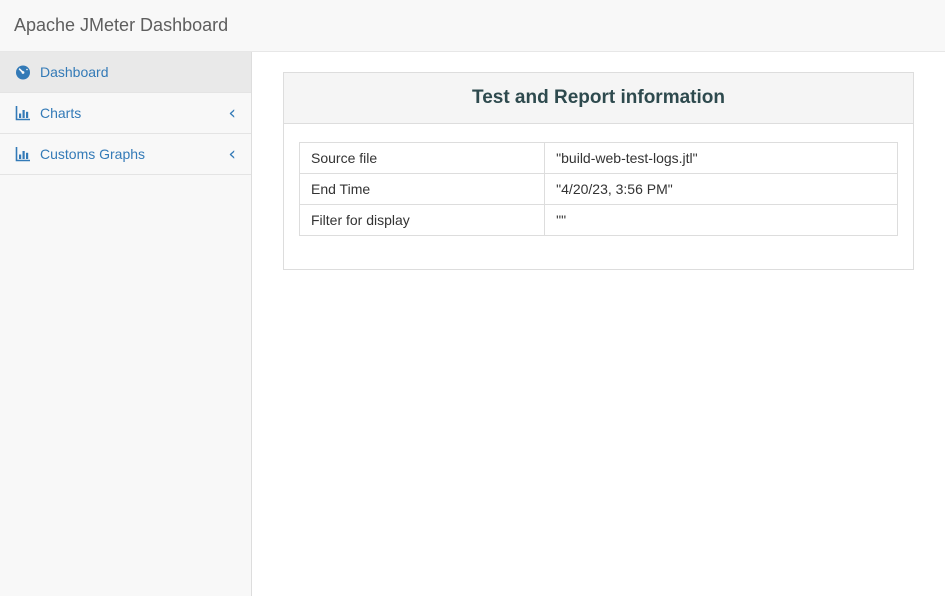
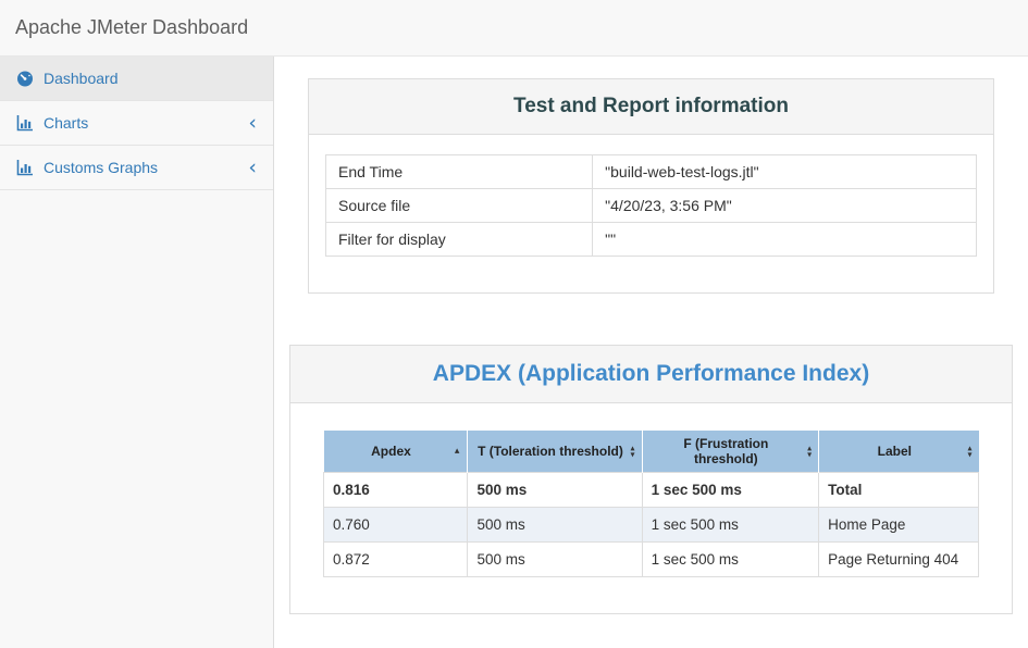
  Apache JMeter Dashboard
  Dashboard
  Charts
  ‹
  Customs Graphs
  ‹
  Test and Report information
- Source file	"build-web-test-logs.jtl"
+ End Time	"build-web-test-logs.jtl"
- End Time	"4/20/23, 3:56 PM"
+ Source file	"4/20/23, 3:56 PM"
  Filter for display	""
+ APDEX (Application Performance Index)
+ Apdex ▴	T (Toleration threshold) ▴ ▾	F (Frustration threshold) ▴ ▾	Label ▴ ▾
+ 0.816	500 ms	1 sec 500 ms	Total
+ 0.760	500 ms	1 sec 500 ms	Home Page
+ 0.872	500 ms	1 sec 500 ms	Page Returning 404
